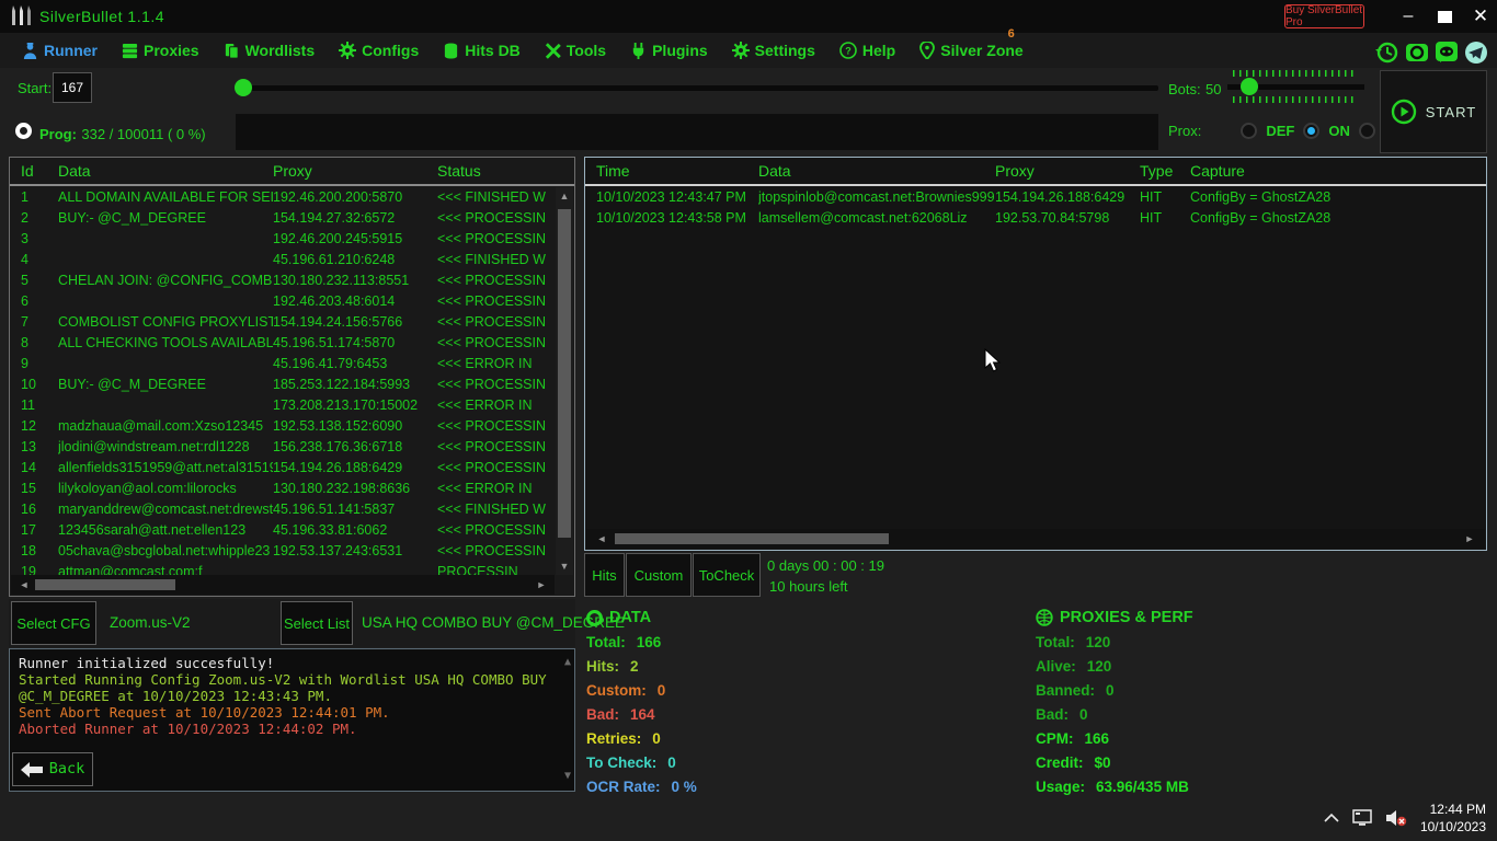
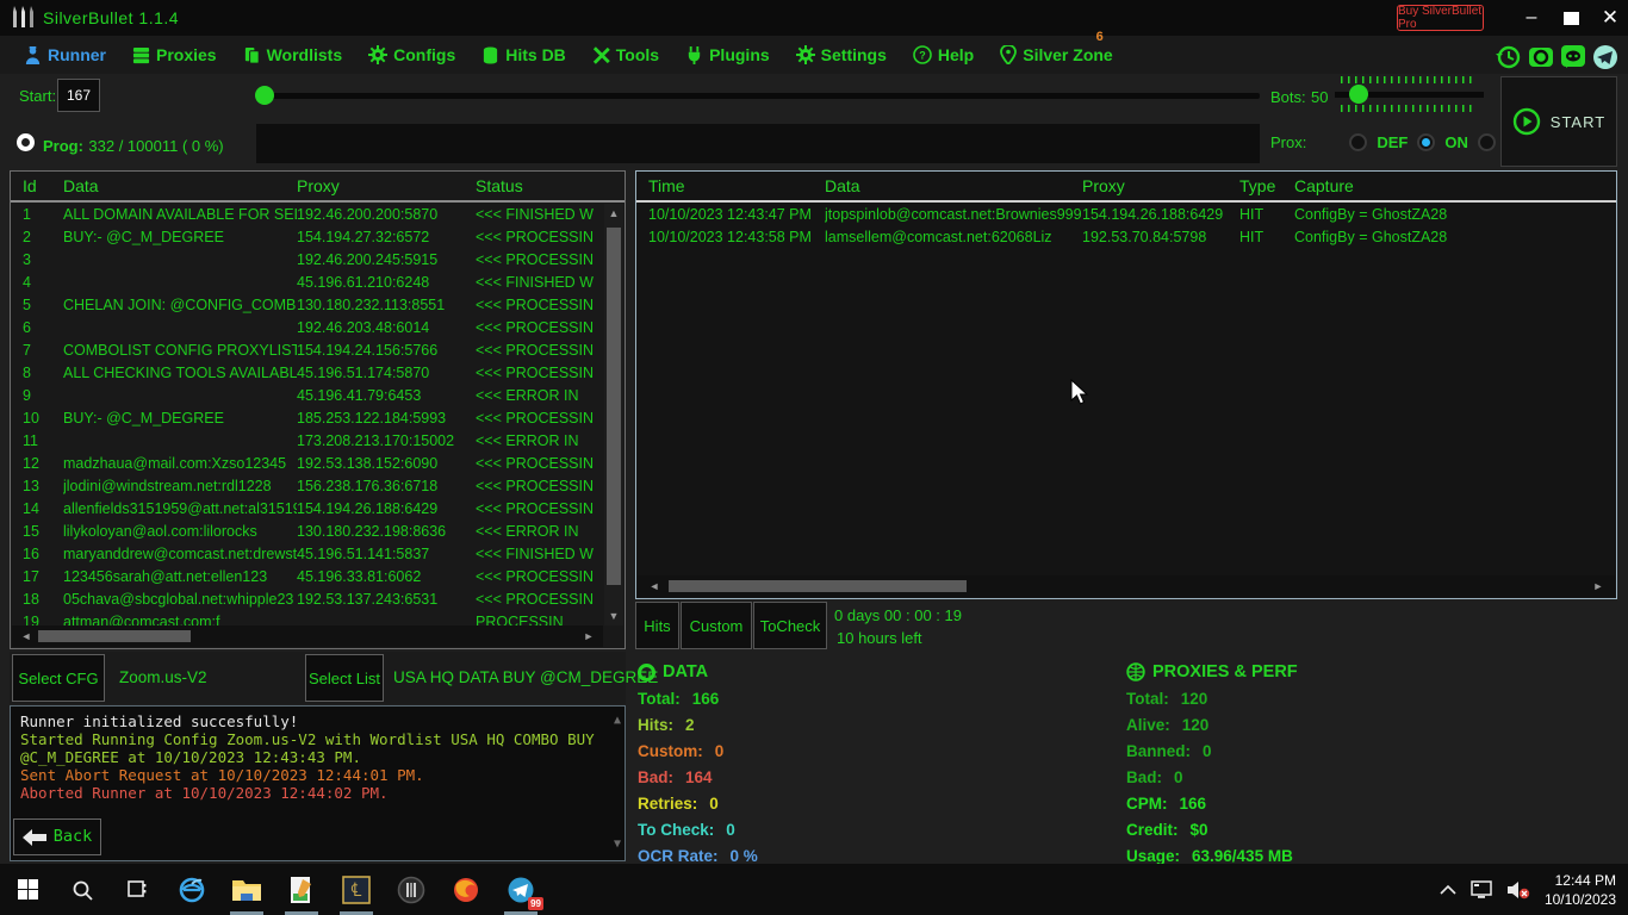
  SilverBullet 1.1.4
  Buy SilverBullet Pro
  –
  ✕
  Runner
  Proxies
  Wordlists
  Configs
  Hits DB
  Tools
  Plugins
  Settings
  ?
  Help
  6
  Silver Zone
  Start:
  167
  Prog: 332 / 100011 ( 0 %)
  Bots:
  50
  Prox:
  DEF
  ON
  START
  Id
  Data
  Proxy
  Status
  1
  ALL DOMAIN AVAILABLE FOR SE
  192.46.200.200:5870
  <<< FINISHED W
  2
  BUY:- @C_M_DEGREE
  154.194.27.32:6572
  <<< PROCESSIN
  3
  192.46.200.245:5915
  <<< PROCESSIN
  4
  45.196.61.210:6248
  <<< FINISHED W
  5
  CHELAN JOIN: @CONFIG_COMB
  130.180.232.113:8551
  <<< PROCESSIN
  6
  192.46.203.48:6014
  <<< PROCESSIN
  7
  COMBOLIST CONFIG PROXYLIST
  154.194.24.156:5766
  <<< PROCESSIN
  8
  ALL CHECKING TOOLS AVAILABL
  45.196.51.174:5870
  <<< PROCESSIN
  9
  45.196.41.79:6453
  <<< ERROR IN
  10
  BUY:- @C_M_DEGREE
  185.253.122.184:5993
  <<< PROCESSIN
  11
  173.208.213.170:15002
  <<< ERROR IN
  12
  madzhaua@mail.com:Xzso12345
  192.53.138.152:6090
  <<< PROCESSIN
  13
  jlodini@windstream.net:rdl1228
  156.238.176.36:6718
  <<< PROCESSIN
  14
  allenfields3151959@att.net:al3151
  154.194.26.188:6429
  <<< PROCESSIN
  15
  lilykoloyan@aol.com:lilorocks
  130.180.232.198:8636
  <<< ERROR IN
  16
  maryanddrew@comcast.net:drewst
  45.196.51.141:5837
  <<< FINISHED W
  17
  123456sarah@att.net:ellen123
  45.196.33.81:6062
  <<< PROCESSIN
  18
  05chava@sbcglobal.net:whipple23
  192.53.137.243:6531
  <<< PROCESSIN
  19
  attman@comcast.com:f
  PROCESSIN
  ▲
  ▼
  ◄
  ►
  Time
  Data
  Proxy
  Type
  Capture
  10/10/2023 12:43:47 PM
  jtopspinlob@comcast.net:Brownies999
  154.194.26.188:6429
  HIT
  ConfigBy = GhostZA28
  10/10/2023 12:43:58 PM
  lamsellem@comcast.net:62068Liz
  192.53.70.84:5798
  HIT
  ConfigBy = GhostZA28
  ◄
  ►
  Hits
  Custom
  ToCheck
  0 days 00 : 00 : 19
  10 hours left
  Select CFG
  Zoom.us-V2
  Select List
- USA HQ COMBO BUY @CM_DEGREE
+ USA HQ DATA BUY @CM_DEGREE
  Runner initialized succesfully!
  Started Running Config Zoom.us-V2 with Wordlist USA HQ COMBO BUY @C_M_DEGREE at 10/10/2023 12:43:43 PM.
  Sent Abort Request at 10/10/2023 12:44:01 PM.
  Aborted Runner at 10/10/2023 12:44:02 PM.
  ▲
  ▼
  Back
  DATA
  Total: 166
  Hits: 2
  Custom: 0
  Bad: 164
  Retries: 0
  To Check: 0
  OCR Rate: 0 %
  PROXIES & PERF
  Total: 120
  Alive: 120
  Banned: 0
  Bad: 0
  CPM: 166
  Credit: $0
  Usage: 63.96/435 MB
+ ℄
+ 99
  12:44 PM
  10/10/2023
